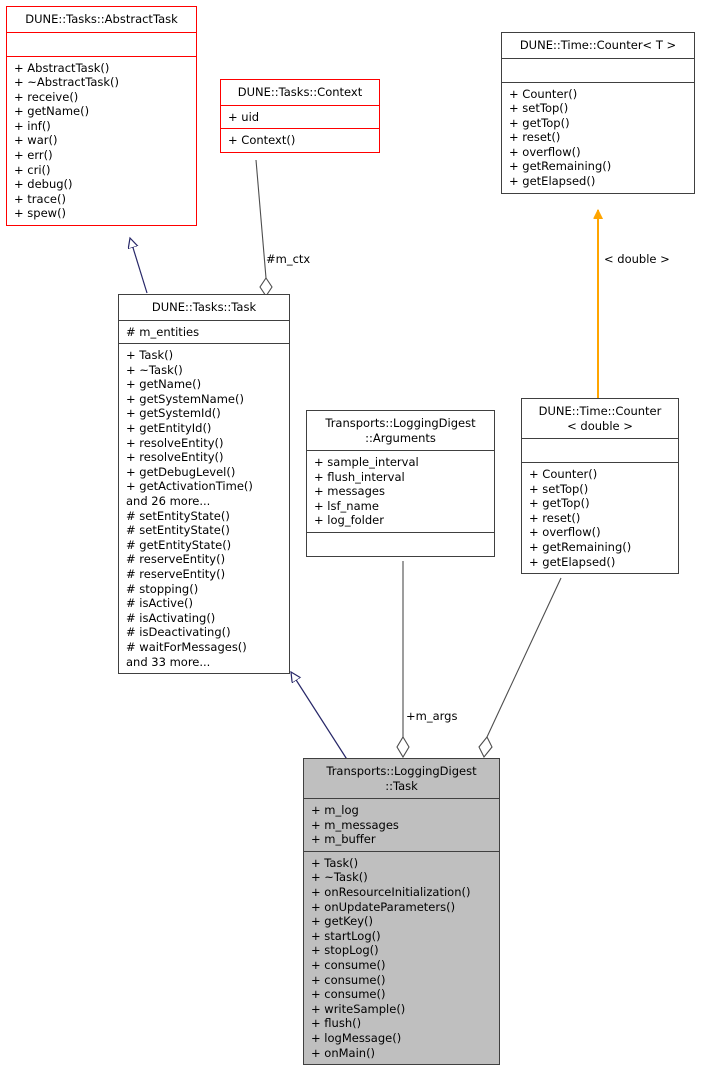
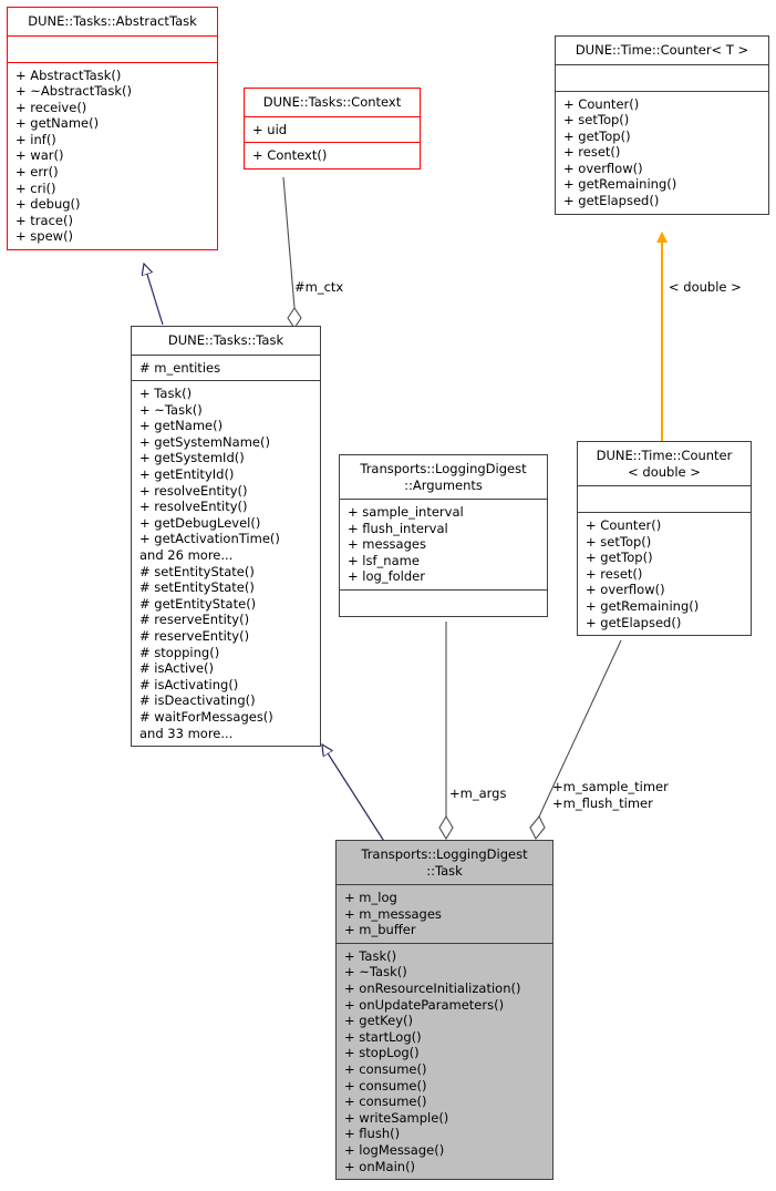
  DUNE::Tasks::AbstractTask
  + AbstractTask()
  + ~AbstractTask()
  + receive()
  + getName()
  + inf()
  + war()
  + err()
  + cri()
  + debug()
  + trace()
  + spew()
  DUNE::Tasks::Context
  + uid
  + Context()
  DUNE::Time::Counter< T >
  + Counter()
  + setTop()
  + getTop()
  + reset()
  + overflow()
  + getRemaining()
  + getElapsed()
  DUNE::Tasks::Task
  # m_entities
  + Task()
  + ~Task()
  + getName()
  + getSystemName()
  + getSystemId()
  + getEntityId()
  + resolveEntity()
  + resolveEntity()
  + getDebugLevel()
  + getActivationTime()
  and 26 more...
  # setEntityState()
  # setEntityState()
  # getEntityState()
  # reserveEntity()
  # reserveEntity()
  # stopping()
  # isActive()
  # isActivating()
  # isDeactivating()
  # waitForMessages()
  and 33 more...
  Transports::LoggingDigest
  ::Arguments
  + sample_interval
  + flush_interval
  + messages
  + lsf_name
  + log_folder
  DUNE::Time::Counter
  < double >
  + Counter()
  + setTop()
  + getTop()
  + reset()
  + overflow()
  + getRemaining()
  + getElapsed()
  Transports::LoggingDigest
  ::Task
  + m_log
  + m_messages
  + m_buffer
  + Task()
  + ~Task()
  + onResourceInitialization()
  + onUpdateParameters()
  + getKey()
  + startLog()
  + stopLog()
  + consume()
  + consume()
  + consume()
  + writeSample()
  + flush()
  + logMessage()
  + onMain()
  #m_ctx
  < double >
  +m_args
+ +m_sample_timer
+ +m_flush_timer
